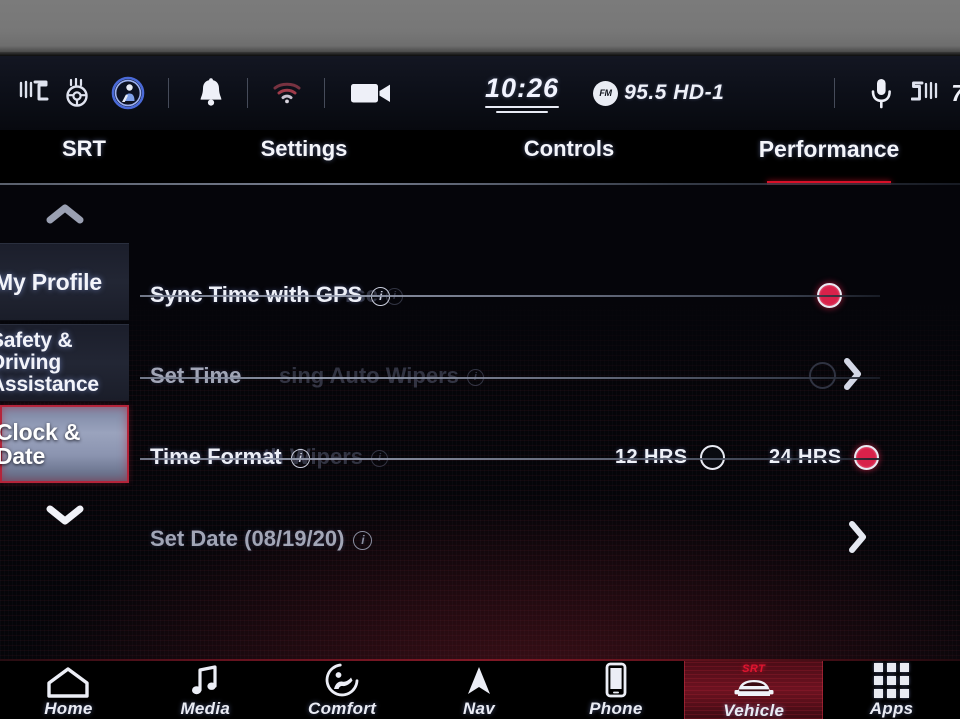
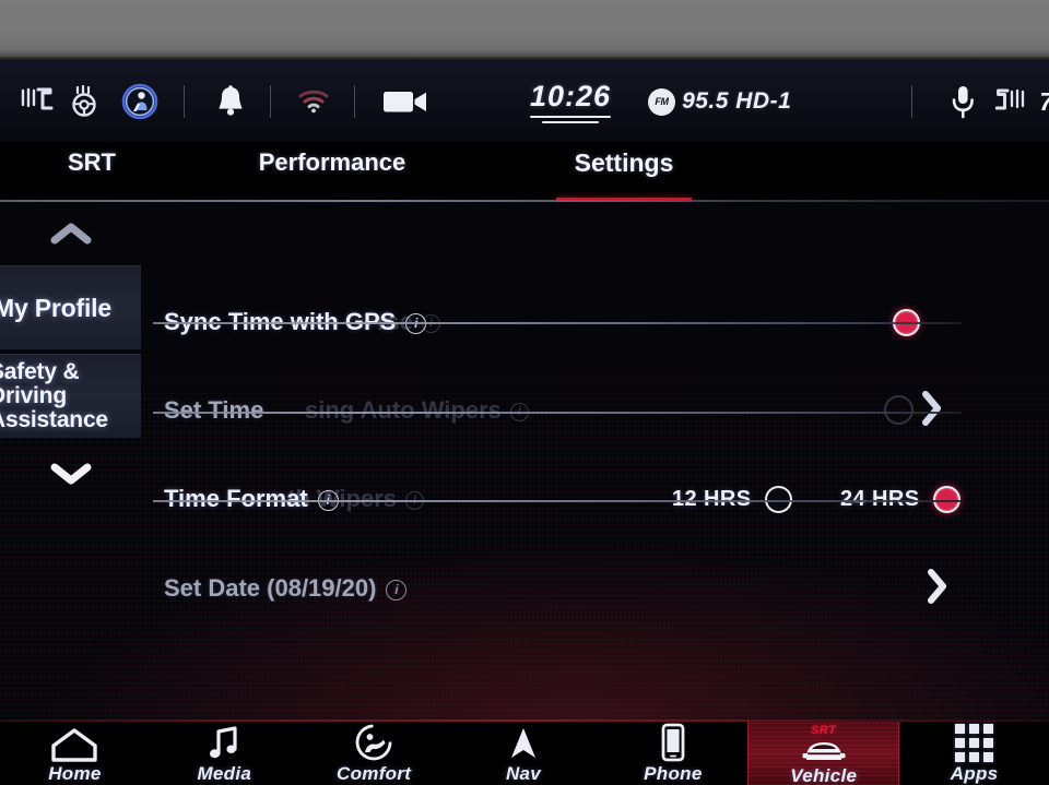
  10:26
  FM
  95.5 HD-1
  7
  SRT
- Settings
+ Performance
- Controls
- Performance
+ Settings
  My Profile
  afety & riving ssistance
- Clock & Date
  sing Auto Wipers
  Set Time
  th Wipers
  Time Format
  12 HRS
  24 HRS
  Set Date (08/19/20) i
  Home
  Media
  Comfort
  Nav
  Phone
  SRT
  Vehicle
  Apps
